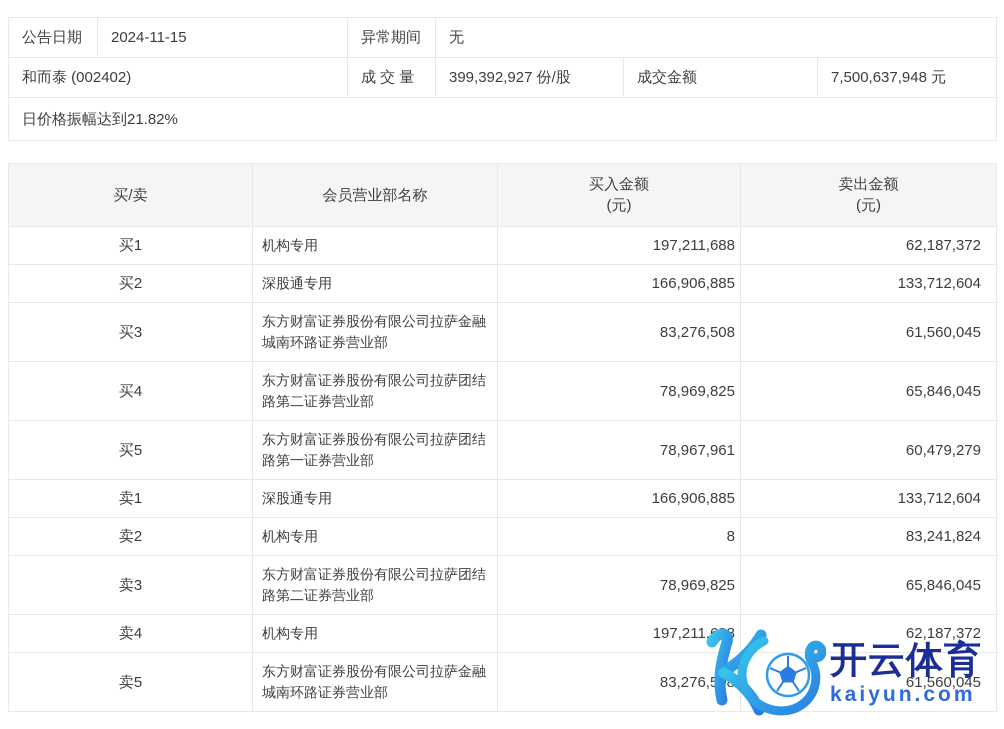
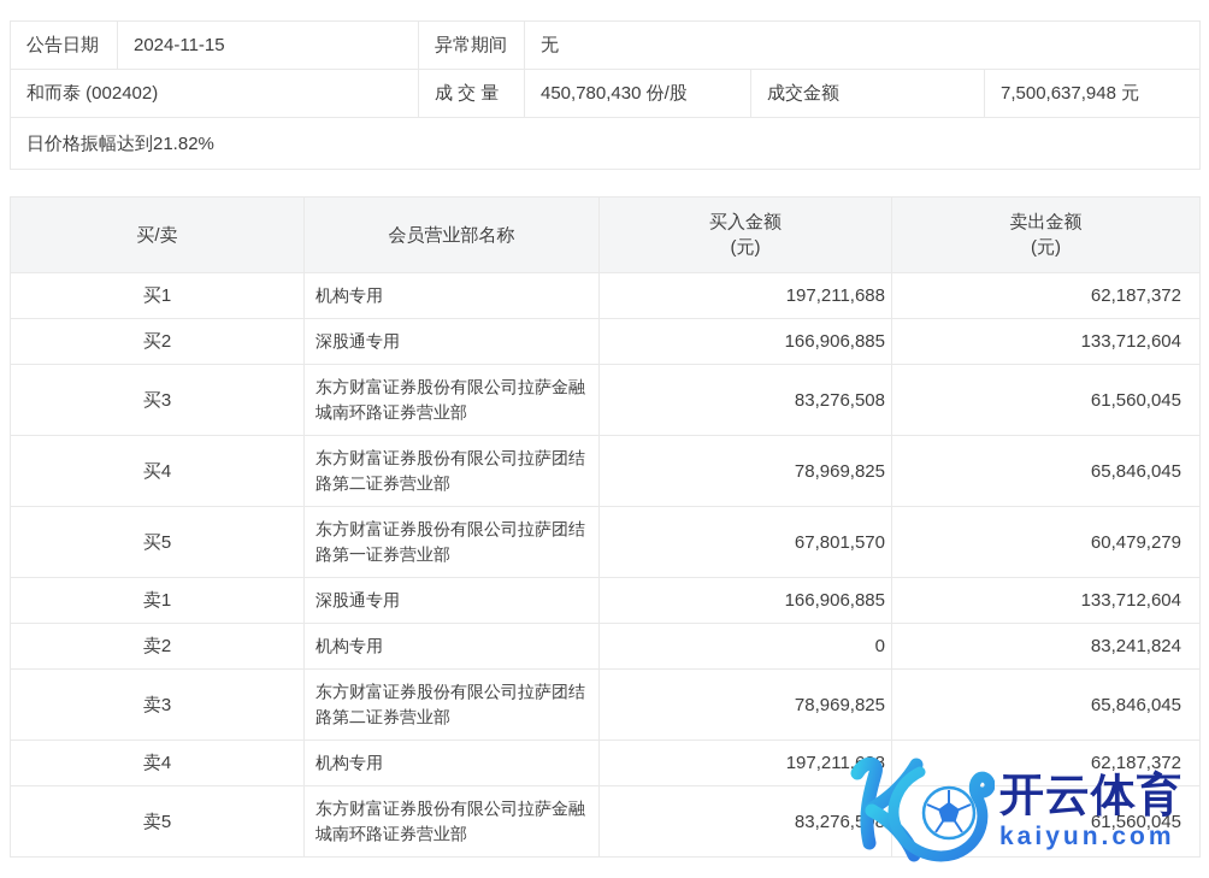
  公告日期	2024-11-15	异常期间	无
- 和而泰 (002402)	成 交 量	399,392,927 份/股	成交金额	7,500,637,948 元
+ 和而泰 (002402)	成 交 量	450,780,430 份/股	成交金额	7,500,637,948 元
  日价格振幅达到21.82%
  买/卖	会员营业部名称	买入金额 (元)	卖出金额 (元)
  买1	机构专用	197,211,688	62,187,372
  买2	深股通专用	166,906,885	133,712,604
  买3	东方财富证券股份有限公司拉萨金融城南环路证券营业部	83,276,508	61,560,045
  买4	东方财富证券股份有限公司拉萨团结路第二证券营业部	78,969,825	65,846,045
- 买5	东方财富证券股份有限公司拉萨团结路第一证券营业部	78,967,961	60,479,279
+ 买5	东方财富证券股份有限公司拉萨团结路第一证券营业部	67,801,570	60,479,279
  卖1	深股通专用	166,906,885	133,712,604
- 卖2	机构专用	8	83,241,824
+ 卖2	机构专用	0	83,241,824
  卖3	东方财富证券股份有限公司拉萨团结路第二证券营业部	78,969,825	65,846,045
  卖4	机构专用	197,211,	62,187,372
  卖5	东方财富证券股份有限公司拉萨金融城南环路证券营业部	83,276,5	61,560,045
  开云体育
  kaiyun.com
